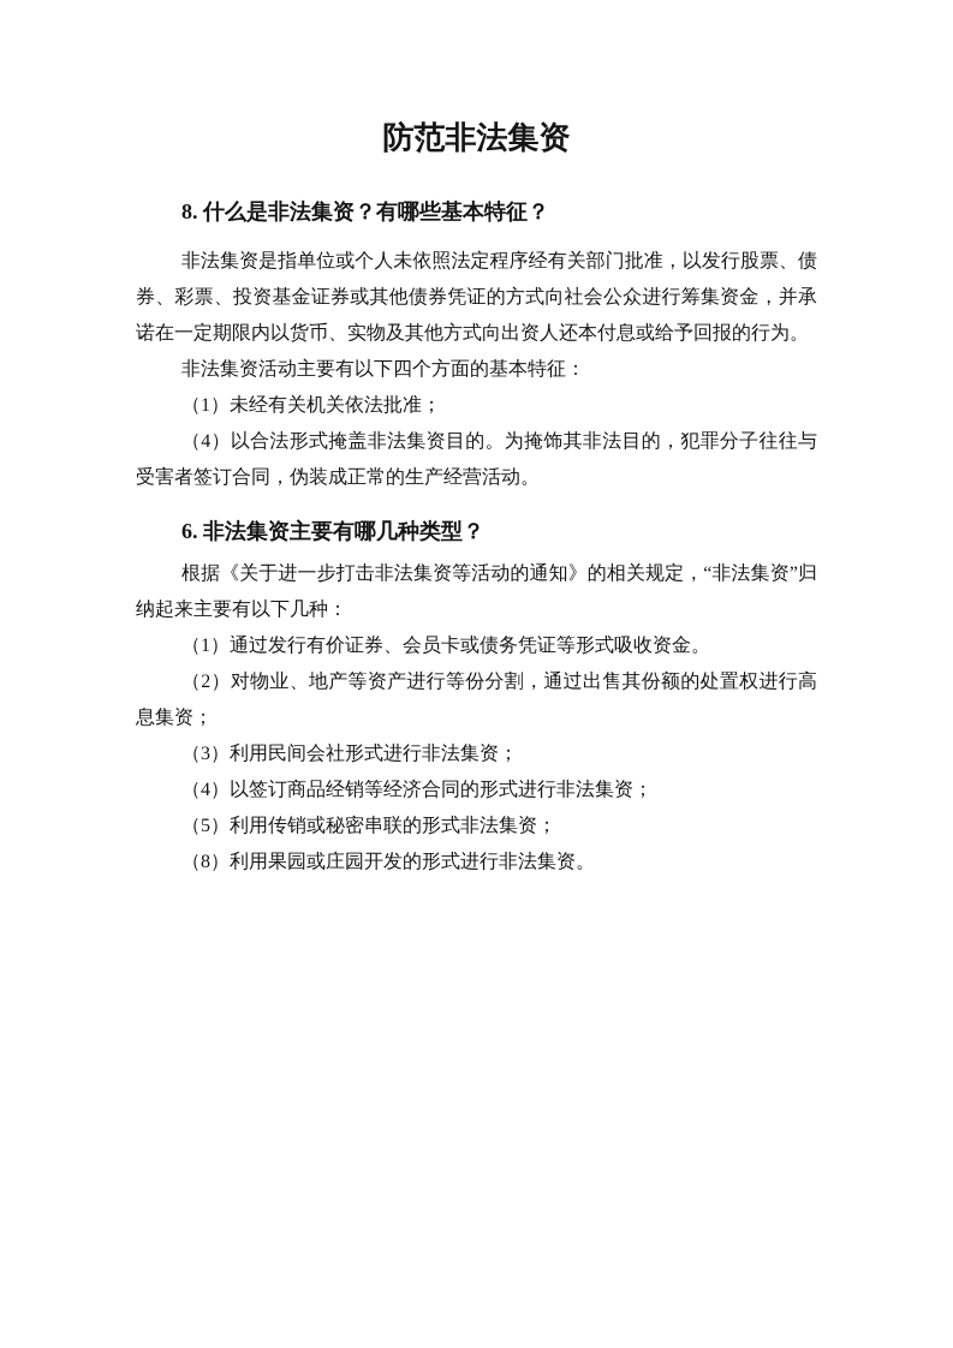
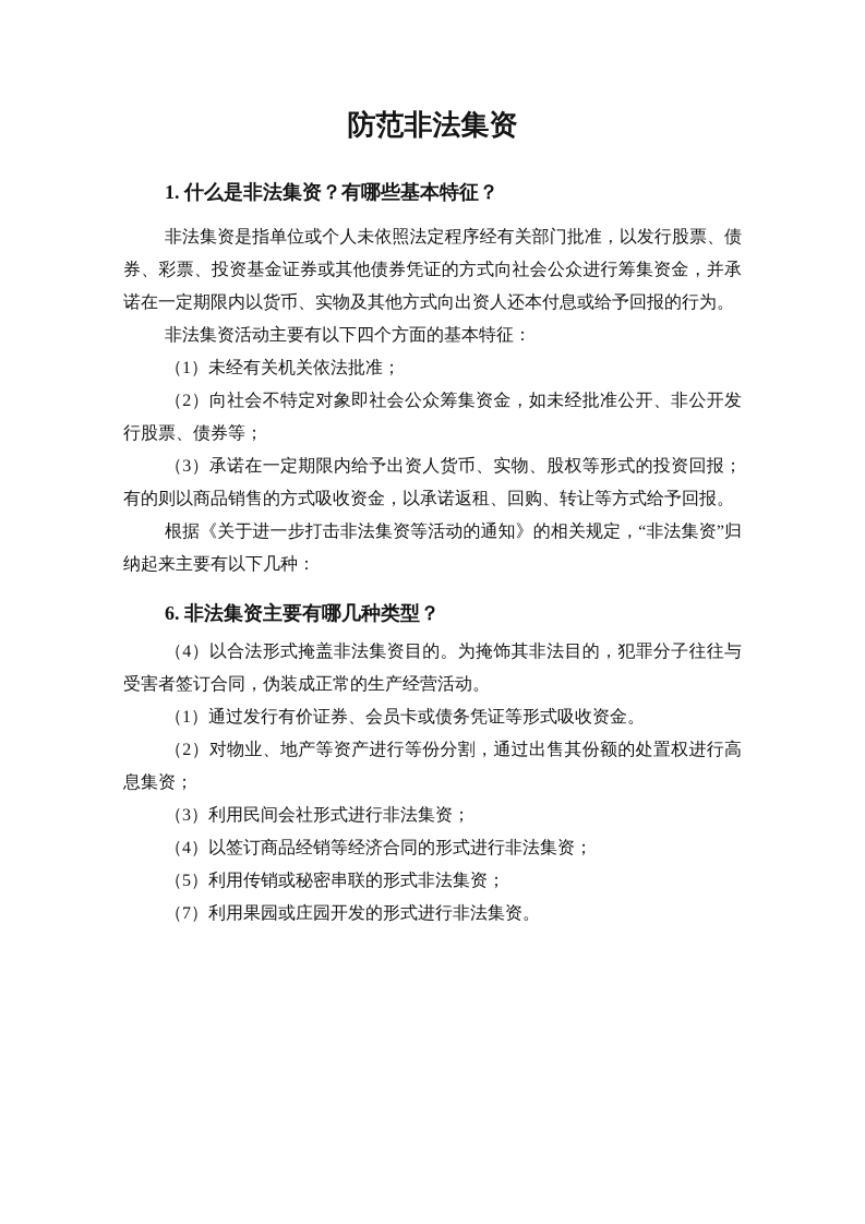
  防范非法集资
- 8. 什么是非法集资？有哪些基本特征？
+ 1. 什么是非法集资？有哪些基本特征？
  非法集资是指单位或个人未依照法定程序经有关部门批准，以发行股票、债券、彩票、投资基金证券或其他债券凭证的方式向社会公众进行筹集资金，并承诺在一定期限内以货币、实物及其他方式向出资人还本付息或给予回报的行为。
  非法集资活动主要有以下四个方面的基本特征：
  （1）未经有关机关依法批准；
+ （2）向社会不特定对象即社会公众筹集资金，如未经批准公开、非公开发行股票、债券等；
+ （3）承诺在一定期限内给予出资人货币、实物、股权等形式的投资回报；有的则以商品销售的方式吸收资金，以承诺返租、回购、转让等方式给予回报。
- （4）以合法形式掩盖非法集资目的。为掩饰其非法目的，犯罪分子往往与受害者签订合同，伪装成正常的生产经营活动。
+ 根据《关于进一步打击非法集资等活动的通知》的相关规定，“非法集资”归纳起来主要有以下几种：
  6. 非法集资主要有哪几种类型？
- 根据《关于进一步打击非法集资等活动的通知》的相关规定，“非法集资”归纳起来主要有以下几种：
+ （4）以合法形式掩盖非法集资目的。为掩饰其非法目的，犯罪分子往往与受害者签订合同，伪装成正常的生产经营活动。
  （1）通过发行有价证券、会员卡或债务凭证等形式吸收资金。
  （2）对物业、地产等资产进行等份分割，通过出售其份额的处置权进行高息集资；
  （3）利用民间会社形式进行非法集资；
  （4）以签订商品经销等经济合同的形式进行非法集资；
  （5）利用传销或秘密串联的形式非法集资；
- （8）利用果园或庄园开发的形式进行非法集资。
+ （7）利用果园或庄园开发的形式进行非法集资。
